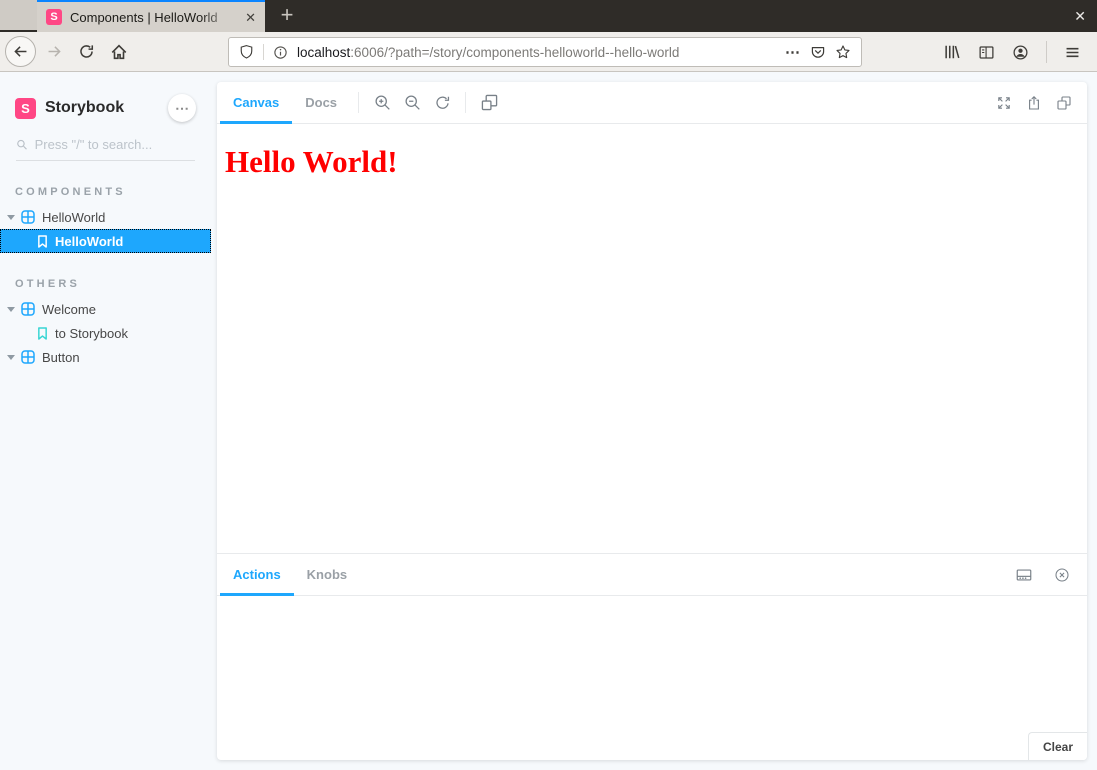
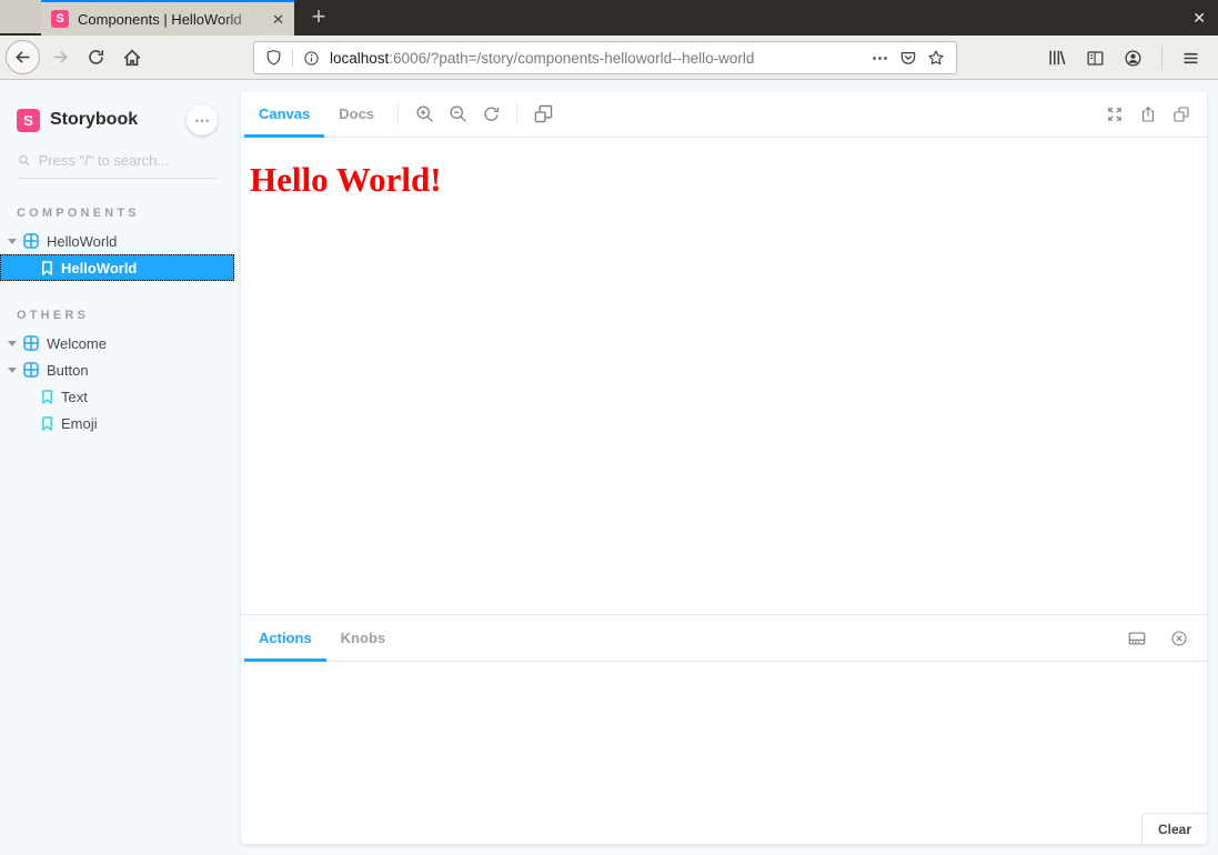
  S
  Components | HelloWorld
  ✕
  +
  ✕
  localhost:6006/?path=/story/components-helloworld--hello-world
  ⋯
  S
  Storybook
  ⋯
  Press "/" to search...
  COMPONENTS
  HelloWorld
  HelloWorld
  OTHERS
  Welcome
- to Storybook
  Button
+ Text
+ Emoji
  Canvas
  Docs
  Hello World!
  Actions
  Knobs
  Clear
